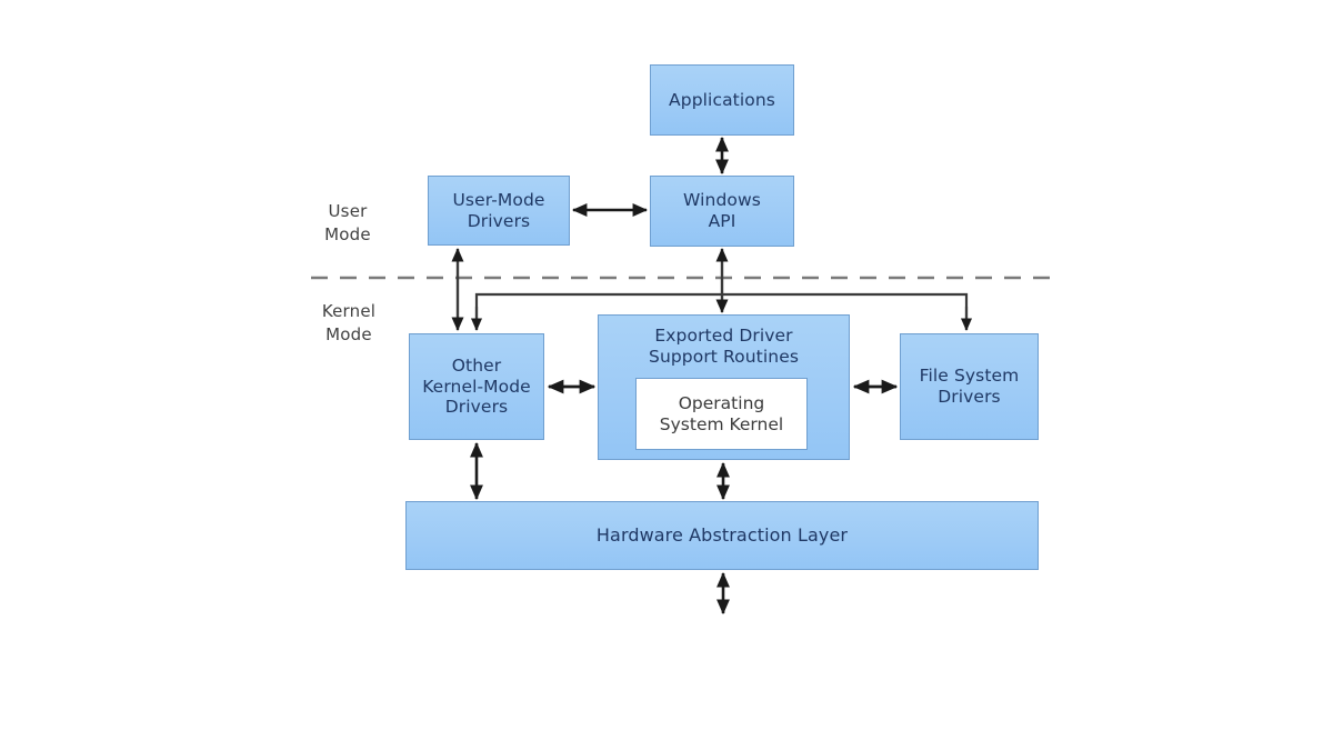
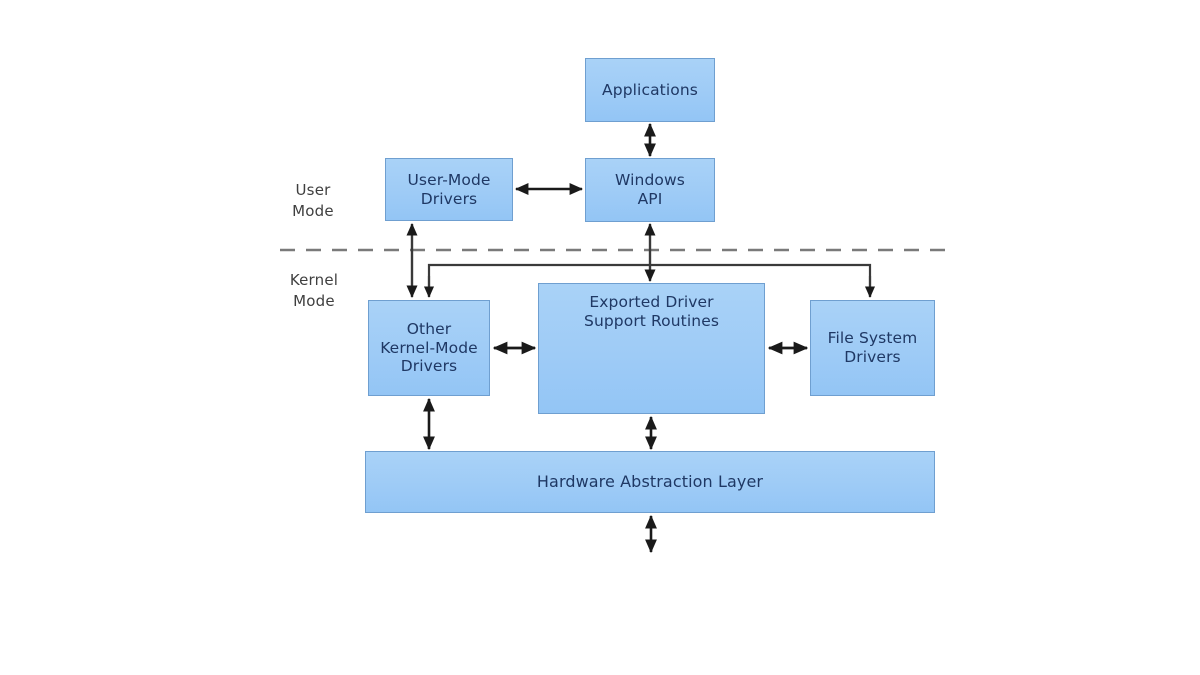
  User
  Mode
  Kernel
  Mode
  Applications
  User-Mode
  Drivers
  Windows
  API
  Other
  Kernel-Mode
  Drivers
  Exported Driver
  Support Routines
- Operating
- System Kernel
  File System
  Drivers
  Hardware Abstraction Layer
